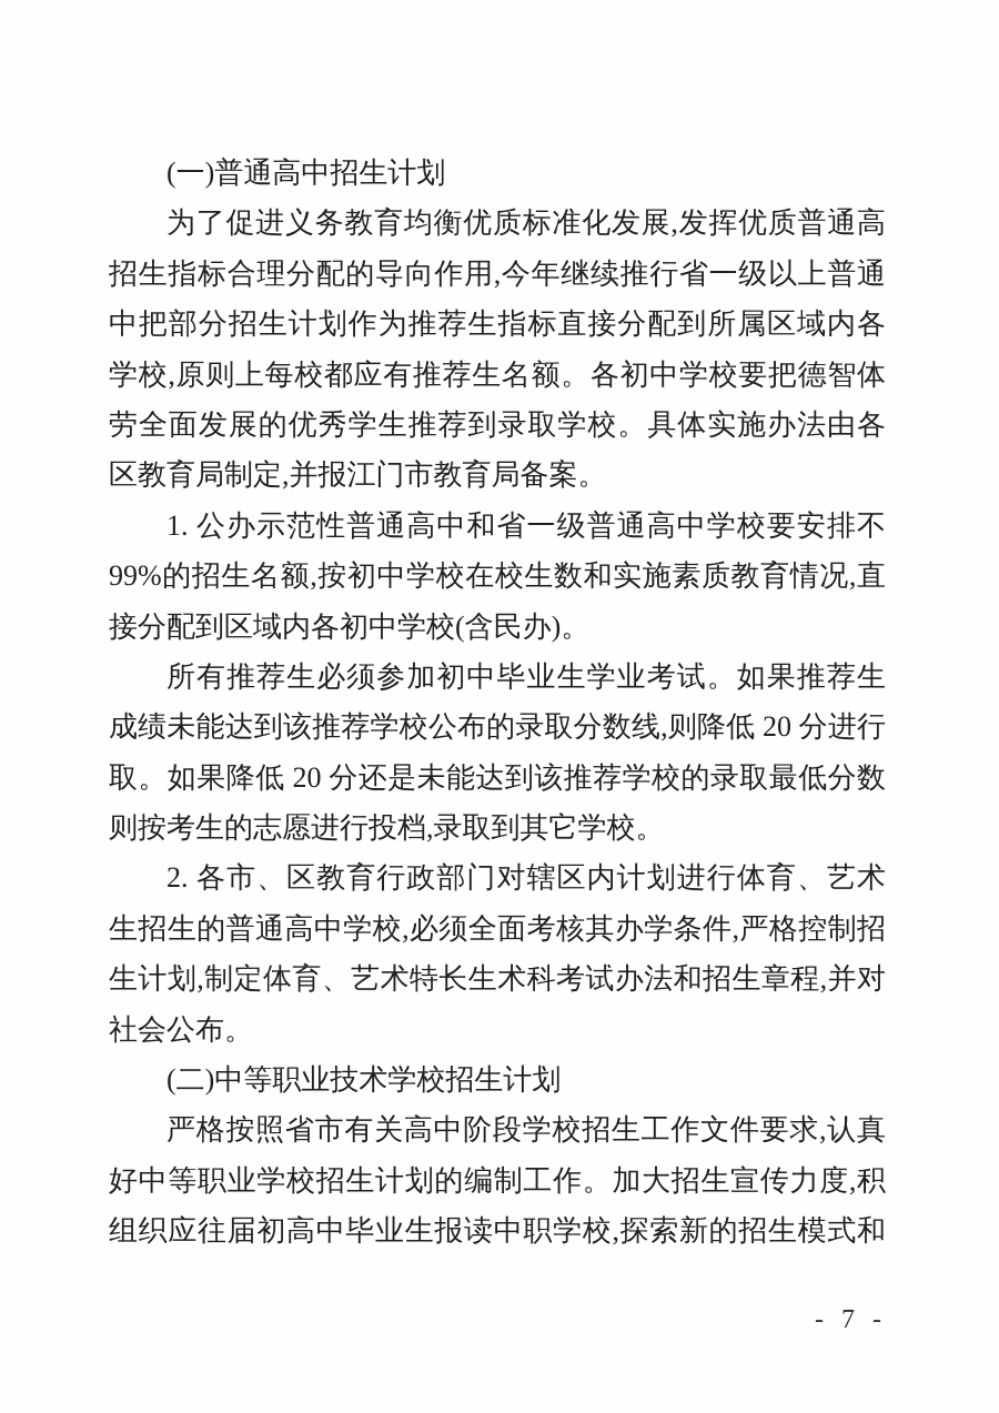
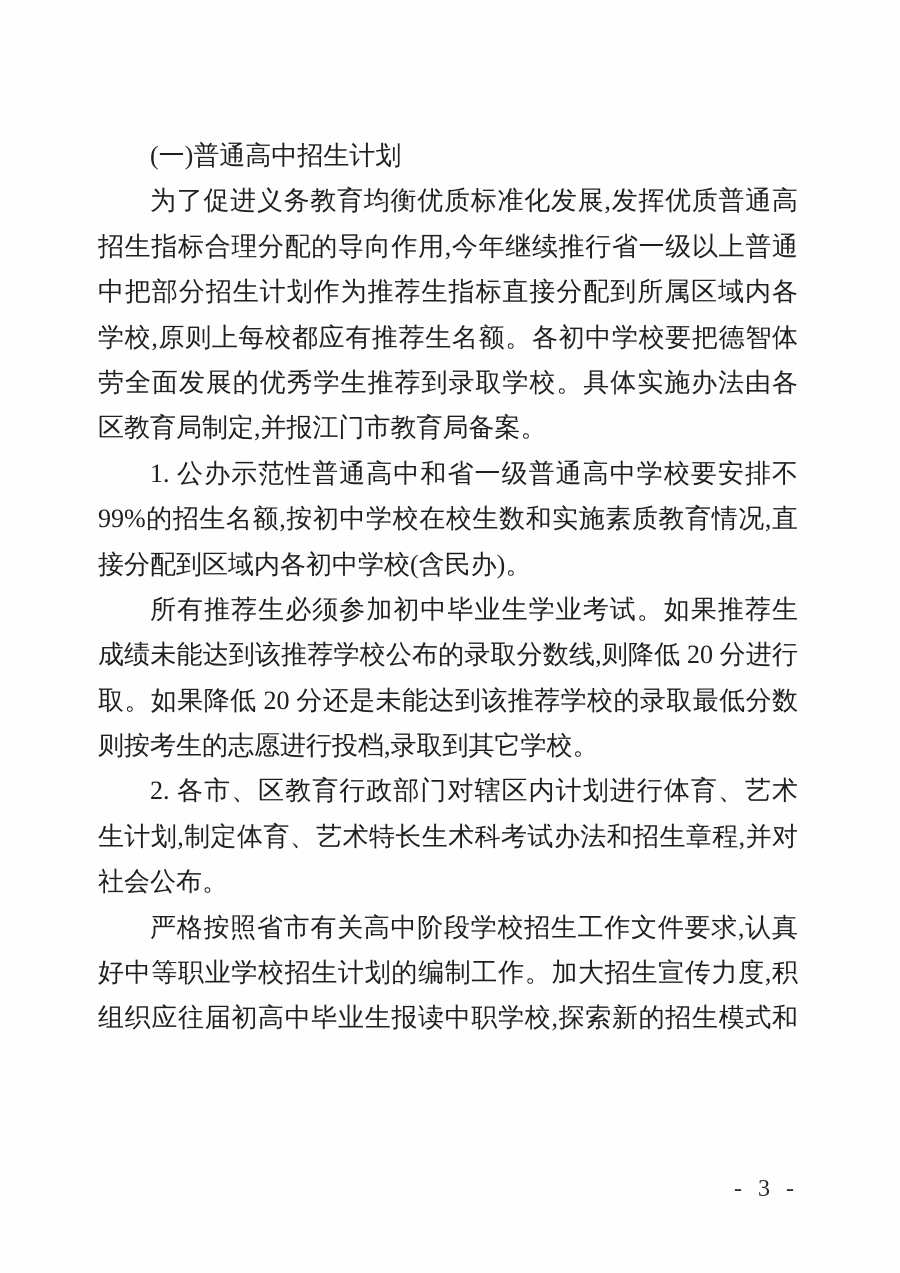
  (一)普通高中招生计划
  为了促进义务教育均衡优质标准化发展,发挥优质普通高
  招生指标合理分配的导向作用,今年继续推行省一级以上普通
  中把部分招生计划作为推荐生指标直接分配到所属区域内各
  学校,原则上每校都应有推荐生名额。各初中学校要把德智体
  劳全面发展的优秀学生推荐到录取学校。具体实施办法由各
  区教育局制定,并报江门市教育局备案。
  1. 公办示范性普通高中和省一级普通高中学校要安排不
  99%的招生名额,按初中学校在校生数和实施素质教育情况,直
  接分配到区域内各初中学校(含民办)。
  所有推荐生必须参加初中毕业生学业考试。如果推荐生
  成绩未能达到该推荐学校公布的录取分数线,则降低 20 分进行
  取。如果降低 20 分还是未能达到该推荐学校的录取最低分数
  则按考生的志愿进行投档,录取到其它学校。
  2. 各市、区教育行政部门对辖区内计划进行体育、艺术
- 生招生的普通高中学校,必须全面考核其办学条件,严格控制招
  生计划,制定体育、艺术特长生术科考试办法和招生章程,并对
  社会公布。
- (二)中等职业技术学校招生计划
  严格按照省市有关高中阶段学校招生工作文件要求,认真
  好中等职业学校招生计划的编制工作。加大招生宣传力度,积
  组织应往届初高中毕业生报读中职学校,探索新的招生模式和
- - 7 -
+ - 3 -
